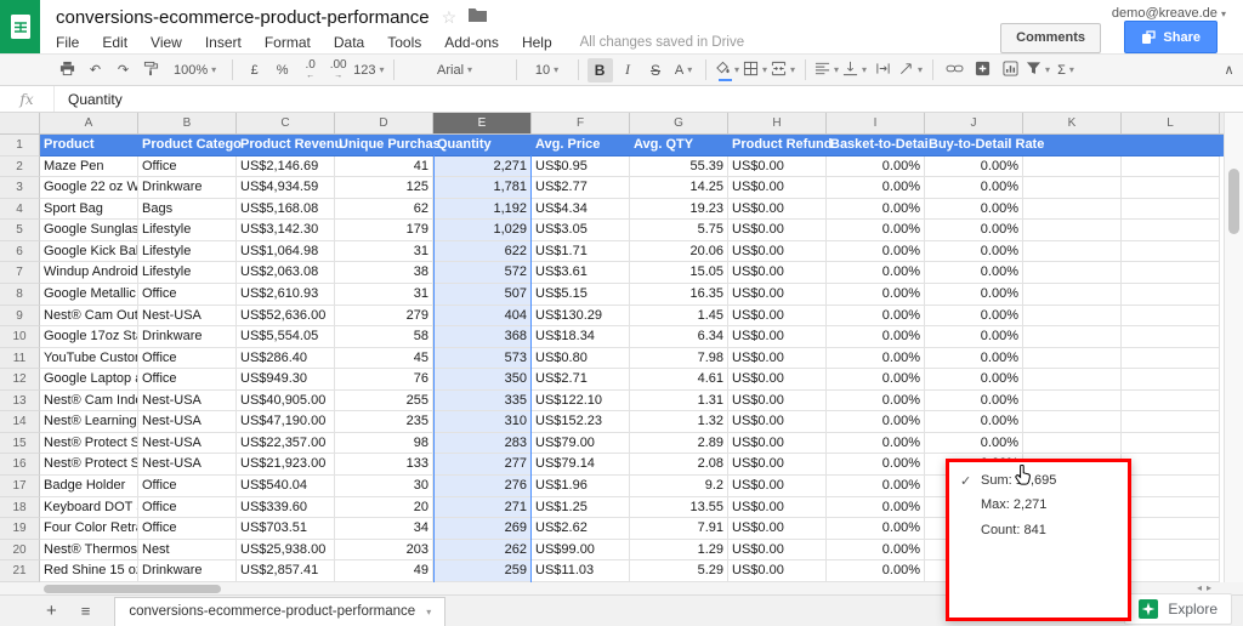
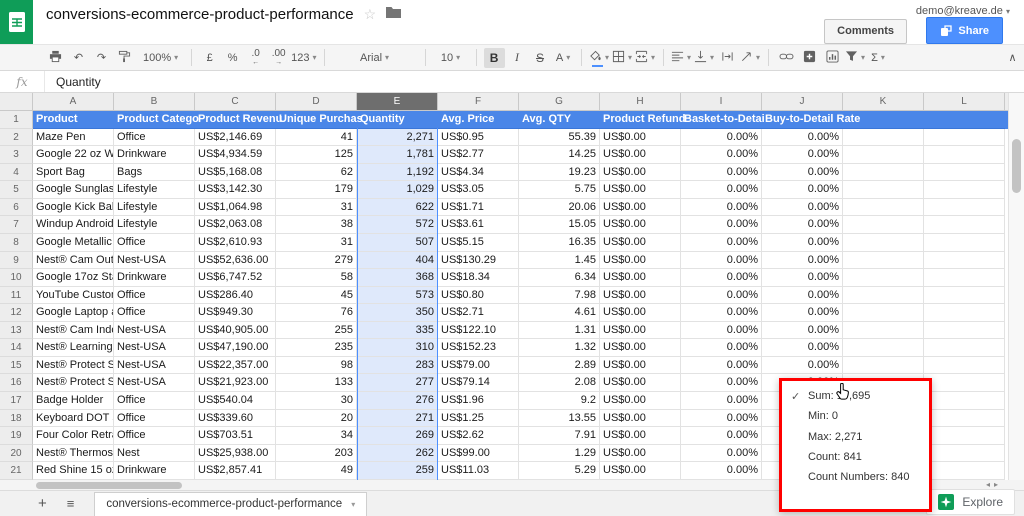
  conversions-ecommerce-product-performance
  ☆
- File
- Edit
- View
- Insert
- Format
- Data
- Tools
- Add-ons
- Help
- All changes saved in Drive
  demo@kreave.de ▾
  Comments
  Share
  ↶
  ↷
  100%
  ▾
  £
  %
  .0
  .00
  123
  ▾
  Arial
  ▾
  10
  ▾
  B
  I
  S
  A
  ▾
  ▾
  ▾
  ▾
  ▾
  ▾
  ▾
  ▾
  Σ
  ▾
  ∧
  fx
  Quantity
  A
  B
  C
  D
  E
  F
  G
  H
  I
  J
  K
  L
  1
  Product
  Product Catego
  Product Revenu
  Unique Purchas
  Quantity
  Avg. Price
  Avg. QTY
  Product Refund
  Basket-to-Detai
  Buy-to-Detail R
  2
  Maze Pen
  Office
  US$2,146.69
  41
  2,271
  US$0.95
  55.39
  US$0.00
  0.00%
  0.00%
  3
  Google 22 oz W
  Drinkware
  US$4,934.59
  125
  1,781
  US$2.77
  14.25
  US$0.00
  0.00%
  0.00%
  4
  Sport Bag
  Bags
  US$5,168.08
  62
  1,192
  US$4.34
  19.23
  US$0.00
  0.00%
  0.00%
  5
  Google Sunglas
  Lifestyle
  US$3,142.30
  179
  1,029
  US$3.05
  5.75
  US$0.00
  0.00%
  0.00%
  6
  Google Kick Ba
  Lifestyle
  US$1,064.98
  31
  622
  US$1.71
  20.06
  US$0.00
  0.00%
  0.00%
  7
  Windup Android
  Lifestyle
  US$2,063.08
  38
  572
  US$3.61
  15.05
  US$0.00
  0.00%
  0.00%
  8
  Google Metallic
  Office
  US$2,610.93
  31
  507
  US$5.15
  16.35
  US$0.00
  0.00%
  0.00%
  9
  Nest® Cam Out
  Nest-USA
  US$52,636.00
  279
  404
  US$130.29
  1.45
  US$0.00
  0.00%
  0.00%
  10
  Google 17oz St
  Drinkware
- US$5,554.05
+ US$6,747.52
  58
  368
  US$18.34
  6.34
  US$0.00
  0.00%
  0.00%
  11
  YouTube Custo
  Office
  US$286.40
  45
  573
  US$0.80
  7.98
  US$0.00
  0.00%
  0.00%
  12
  Google Laptop
  Office
  US$949.30
  76
  350
  US$2.71
  4.61
  US$0.00
  0.00%
  0.00%
  13
  Nest® Cam Ind
  Nest-USA
  US$40,905.00
  255
  335
  US$122.10
  1.31
  US$0.00
  0.00%
  0.00%
  14
  Nest® Learning
  Nest-USA
  US$47,190.00
  235
  310
  US$152.23
  1.32
  US$0.00
  0.00%
  0.00%
  15
  Nest® Protect S
  Nest-USA
  US$22,357.00
  98
  283
  US$79.00
  2.89
  US$0.00
  0.00%
  0.00%
  16
  Nest® Protect S
  Nest-USA
  US$21,923.00
  133
  277
  US$79.14
  2.08
  US$0.00
  0.00%
  17
  Badge Holder
  Office
  US$540.04
  30
  276
  US$1.96
  9.2
  US$0.00
  0.00%
  18
  Keyboard DOT
  Office
  US$339.60
  20
  271
  US$1.25
  13.55
  US$0.00
  0.00%
  19
  Four Color Retr
  Office
  US$703.51
  34
  269
  US$2.62
  7.91
  US$0.00
  0.00%
  20
  Nest® Thermos
  Nest
  US$25,938.00
  203
  262
  US$99.00
  1.29
  US$0.00
  0.00%
  21
  Red Shine 15 o
  Drinkware
  US$2,857.41
  49
  259
  US$11.03
  5.29
  US$0.00
  0.00%
  ◂▸
  +
  ≡
  conversions-ecommerce-product-performance
  ▾
  Explore
  ✓
  Sum:,695
+ Min: 0
  Max: 2,271
  Count: 841
+ Count Numbers: 840
